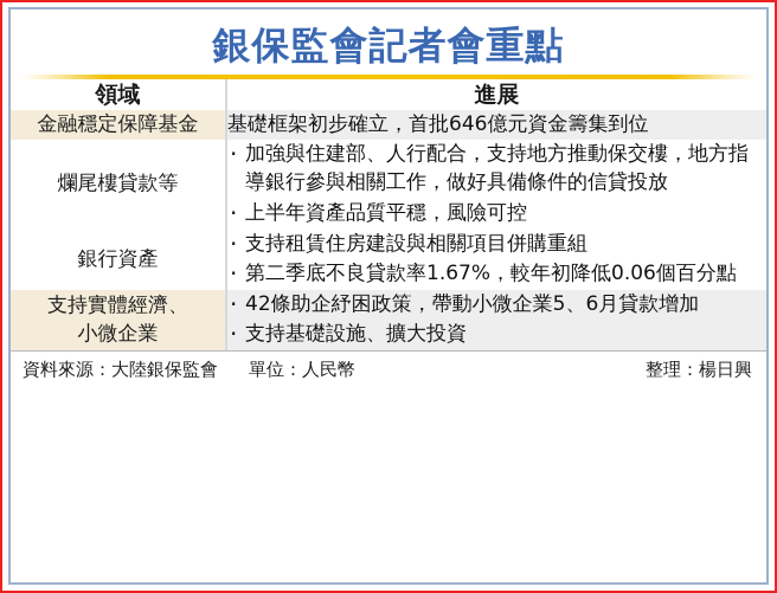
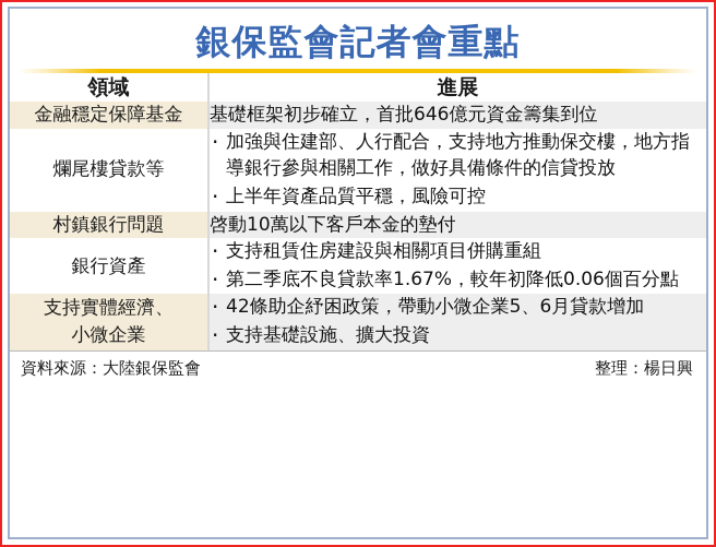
  銀保監會記者會重點
  領域	進展
  金融穩定保障基金	基礎框架初步確立，首批646億元資金籌集到位
  爛尾樓貸款等	加強與住建部、人行配合，支持地方推動保交樓，地方指導銀行參與相關工作，做好具備條件的信貸投放上半年資產品質平穩，風險可控
+ 村鎮銀行問題	啓動10萬以下客戶本金的墊付
  銀行資產	支持租賃住房建設與相關項目併購重組第二季底不良貸款率1.67%，較年初降低0.06個百分點
  支持實體經濟、小微企業	42條助企紓困政策，帶動小微企業5、6月貸款增加支持基礎設施、擴大投資
  資料來源：大陸銀保監會
- 單位：人民幣
  整理：楊日興
